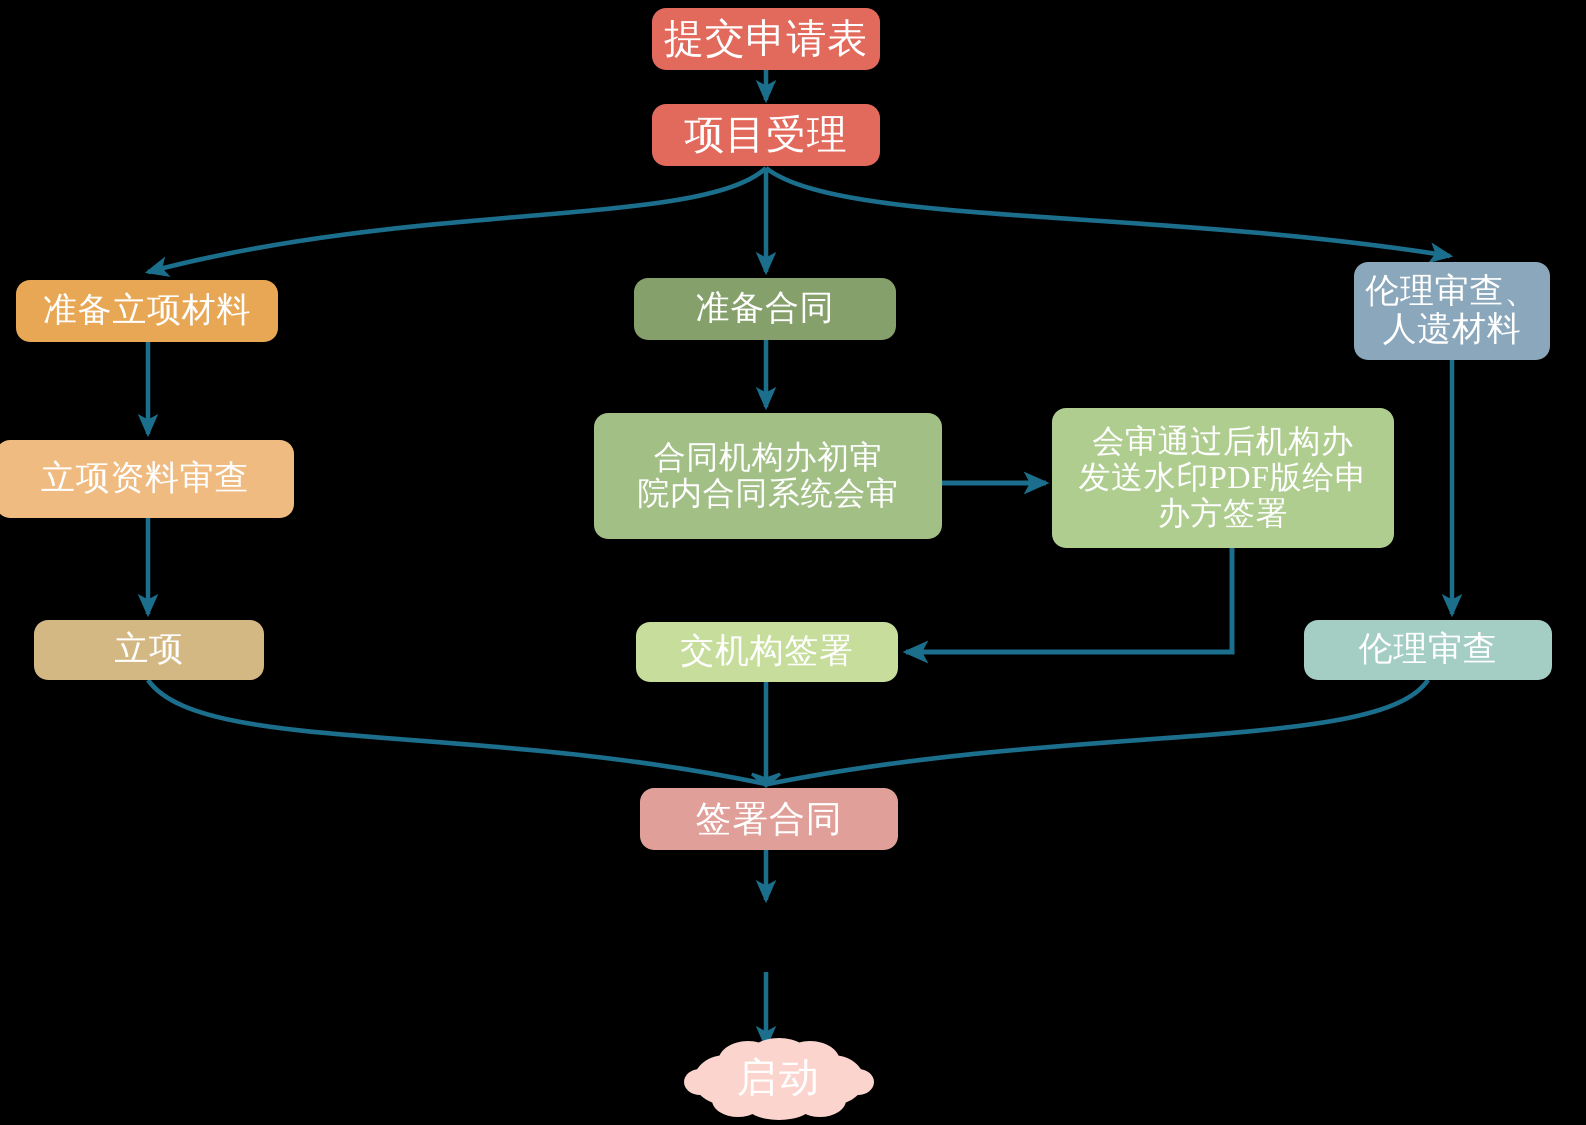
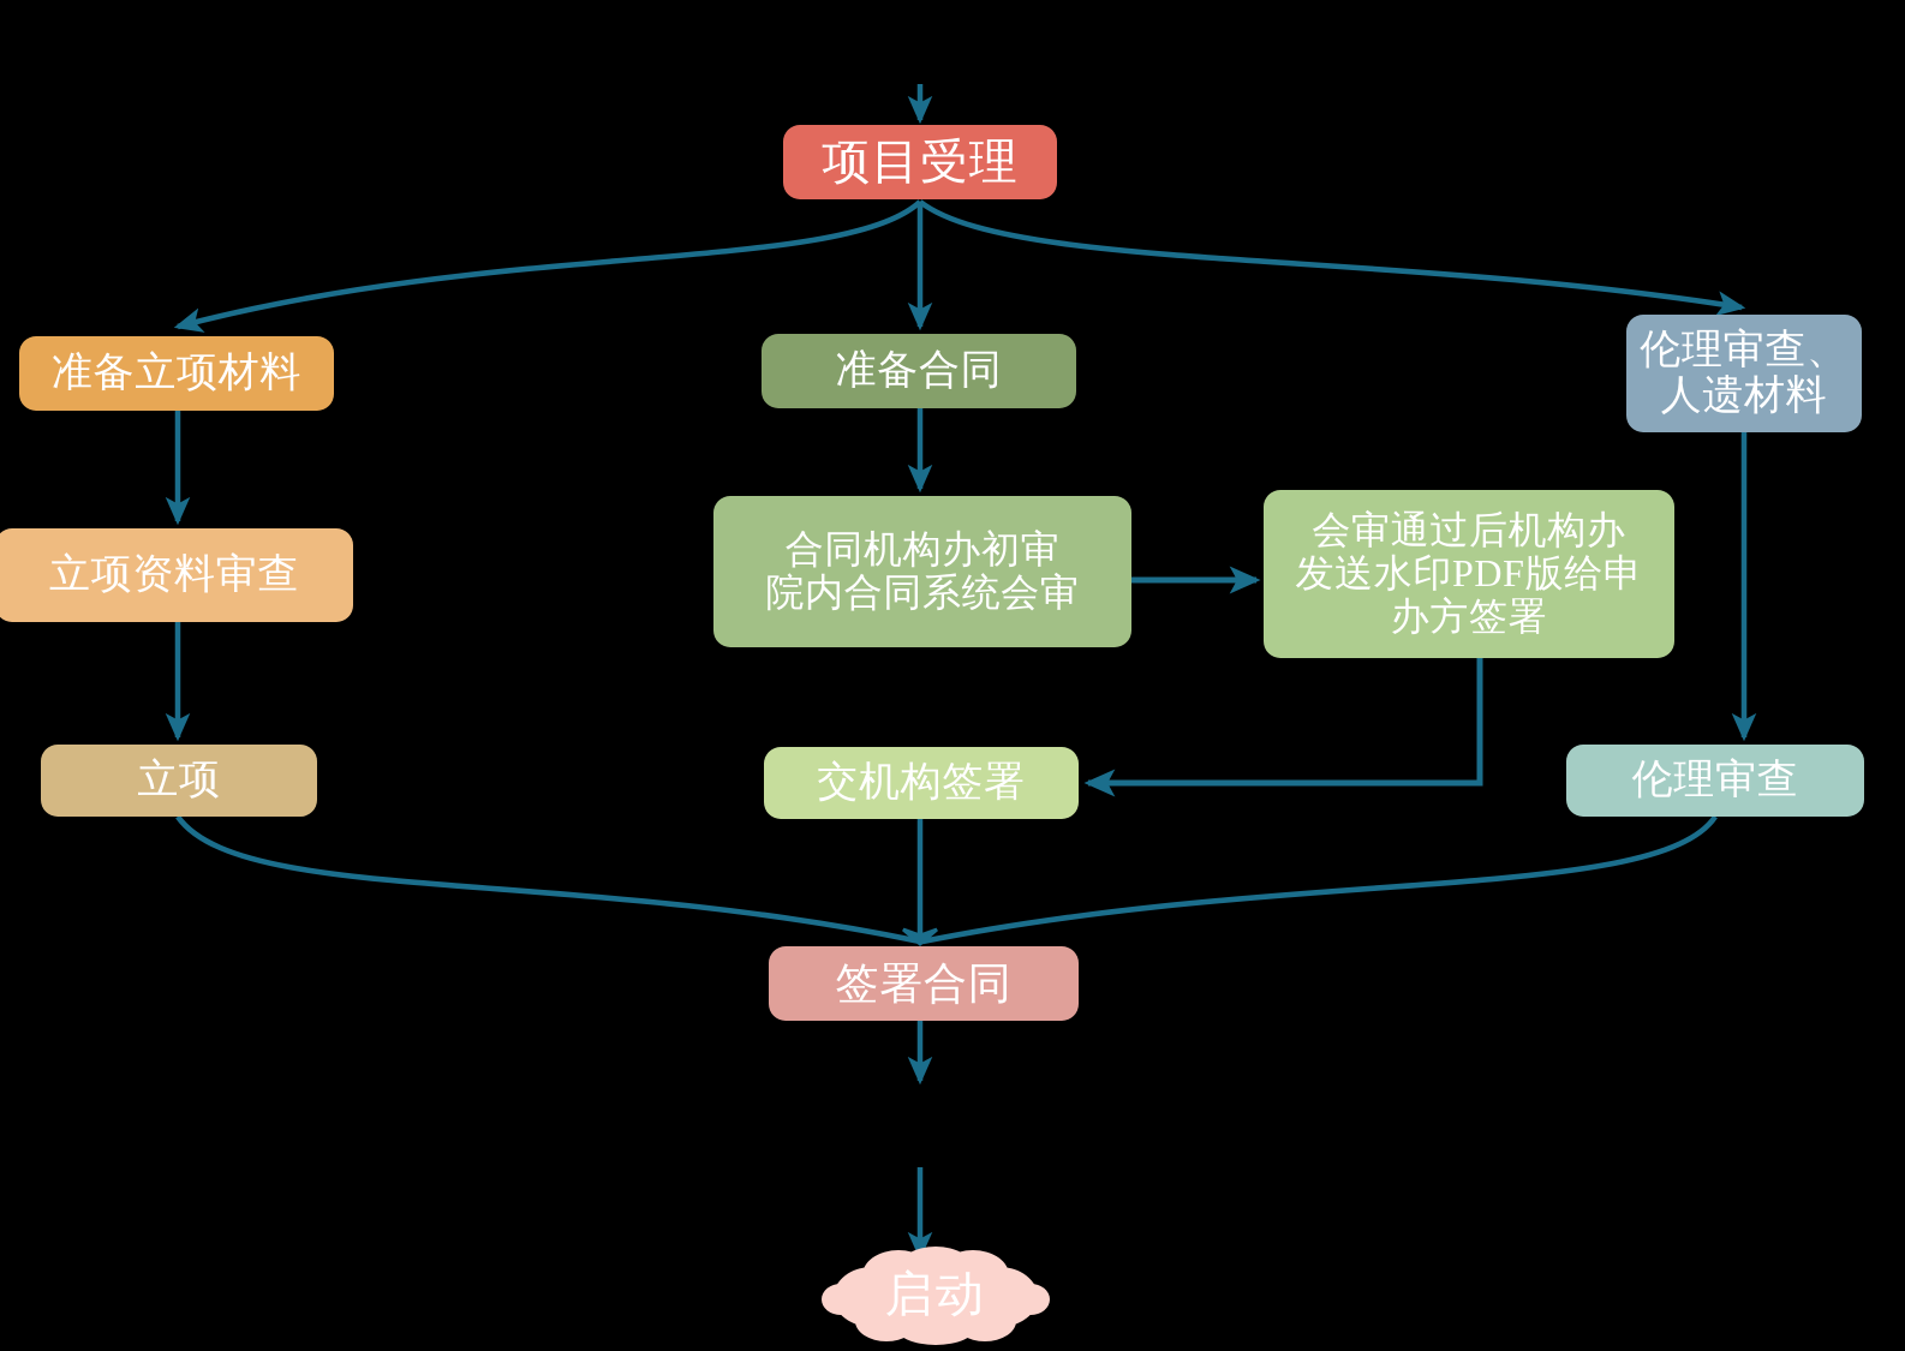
- 提交申请表
  项目受理
  准备立项材料
  立项资料审查
  立项
  准备合同
  合同机构办初审
  院内合同系统会审
  会审通过后机构办
  发送水印PDF版给申
  办方签署
  交机构签署
  伦理审查、
  人遗材料
  伦理审查
  签署合同
  启动
